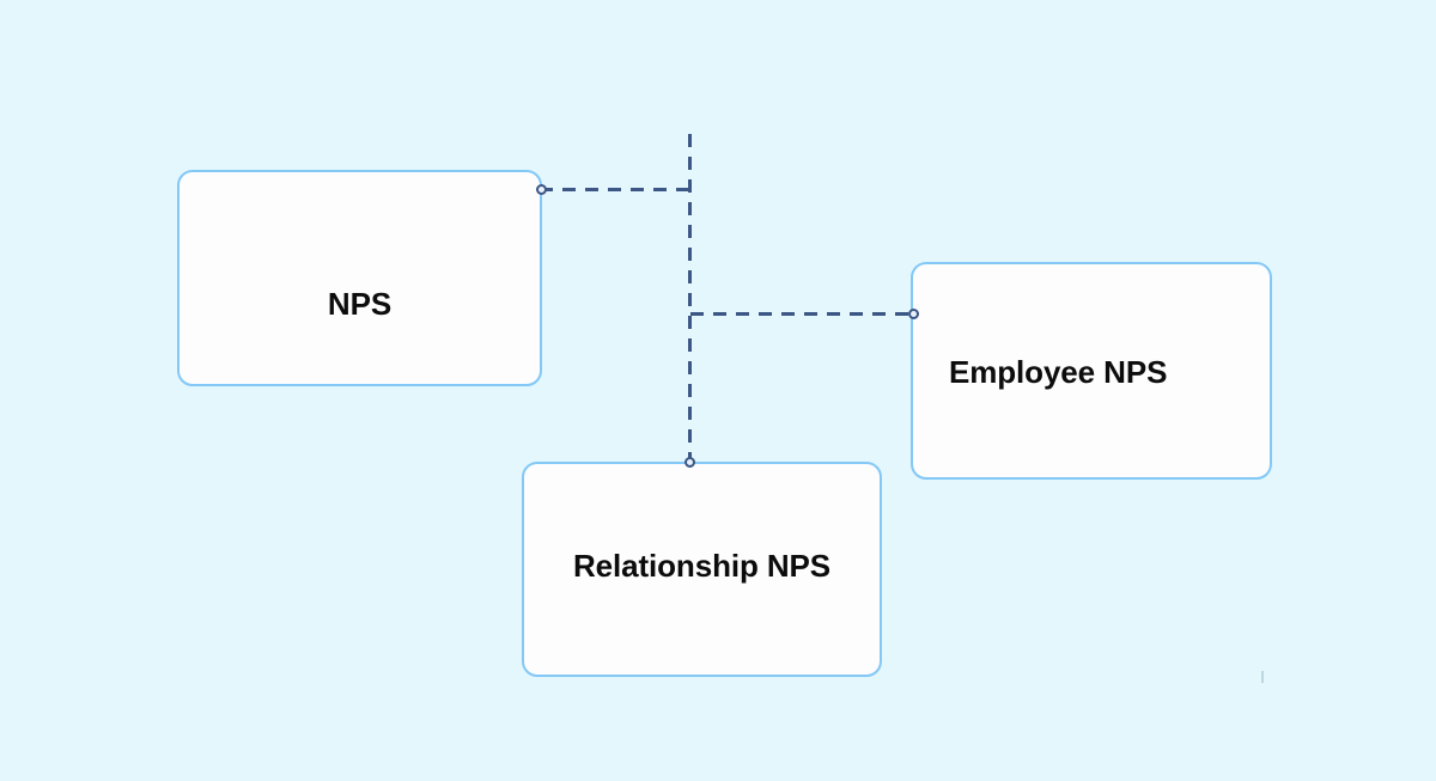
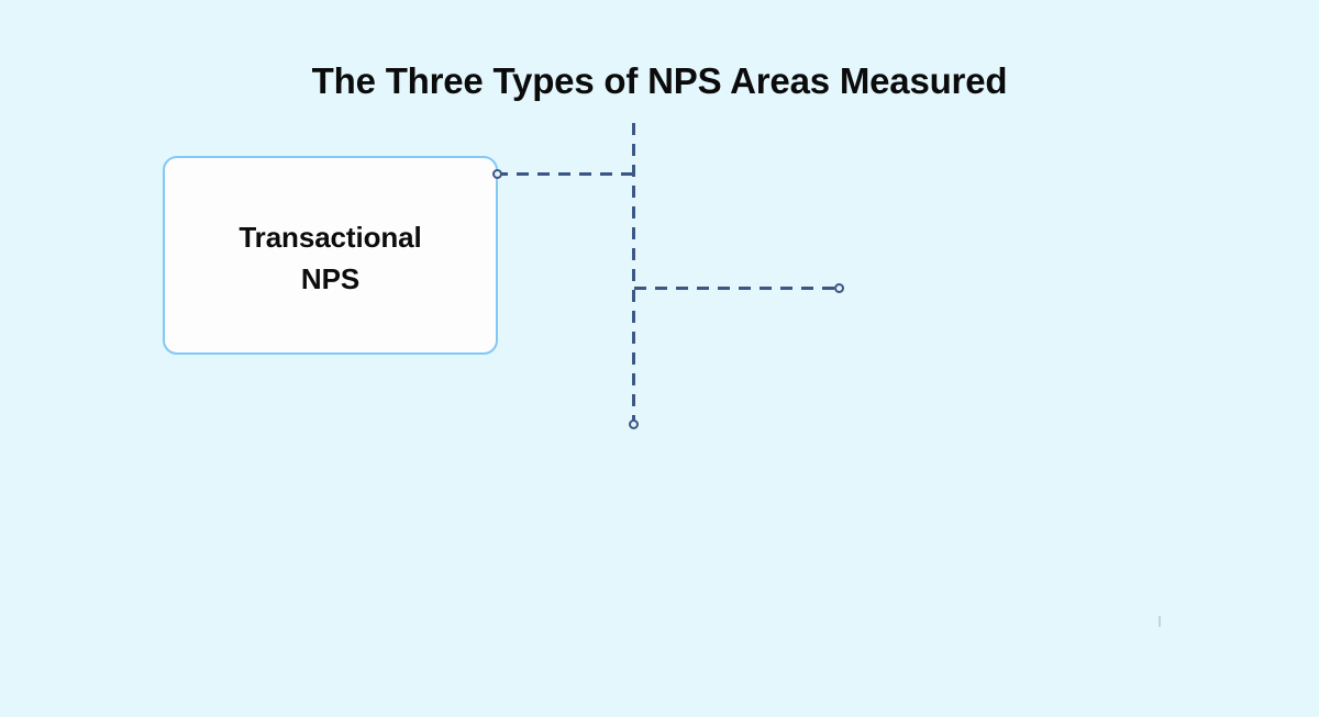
+ The Three Types of NPS Areas Measured
+ Transactional
  NPS
- Employee NPS
- Relationship NPS
